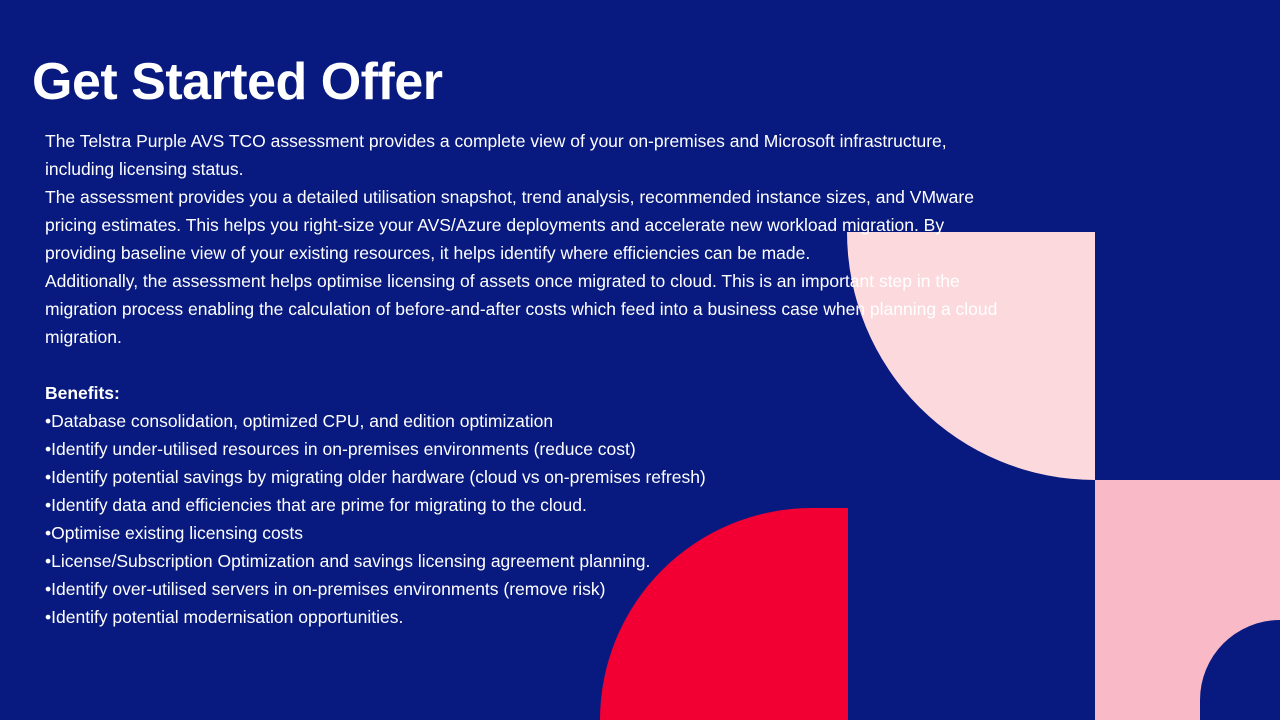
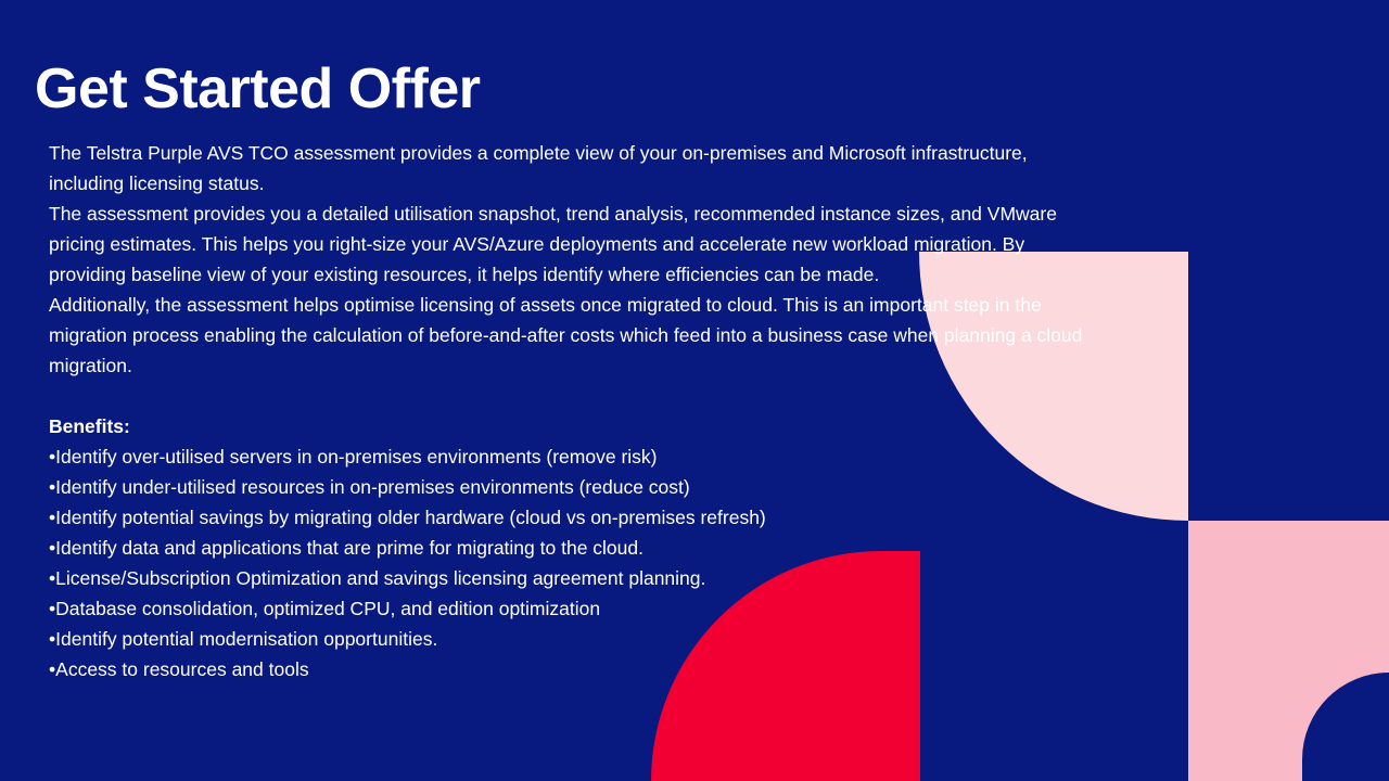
  Get Started Offer
  The Telstra Purple AVS TCO assessment provides a complete view of your on-premises and Microsoft infrastructure, including licensing status.
  The assessment provides you a detailed utilisation snapshot, trend analysis, recommended instance sizes, and VMware pricing estimates. This helps you right-size your AVS/Azure deployments and accelerate new workload migration. By providing baseline view of your existing resources, it helps identify where efficiencies can be made.
  Additionally, the assessment helps optimise licensing of assets once migrated to cloud. This is an important step in the migration process enabling the calculation of before-and-after costs which feed into a business case when planning a cloud migration.
  Benefits:
- •Database consolidation, optimized CPU, and edition optimization
+ •Identify over-utilised servers in on-premises environments (remove risk)
  •Identify under-utilised resources in on-premises environments (reduce cost)
  •Identify potential savings by migrating older hardware (cloud vs on-premises refresh)
- •Identify data and efficiencies that are prime for migrating to the cloud.
+ •Identify data and applications that are prime for migrating to the cloud.
- •Optimise existing licensing costs
  •License/Subscription Optimization and savings licensing agreement planning.
- •Identify over-utilised servers in on-premises environments (remove risk)
+ •Database consolidation, optimized CPU, and edition optimization
  •Identify potential modernisation opportunities.
+ •Access to resources and tools
